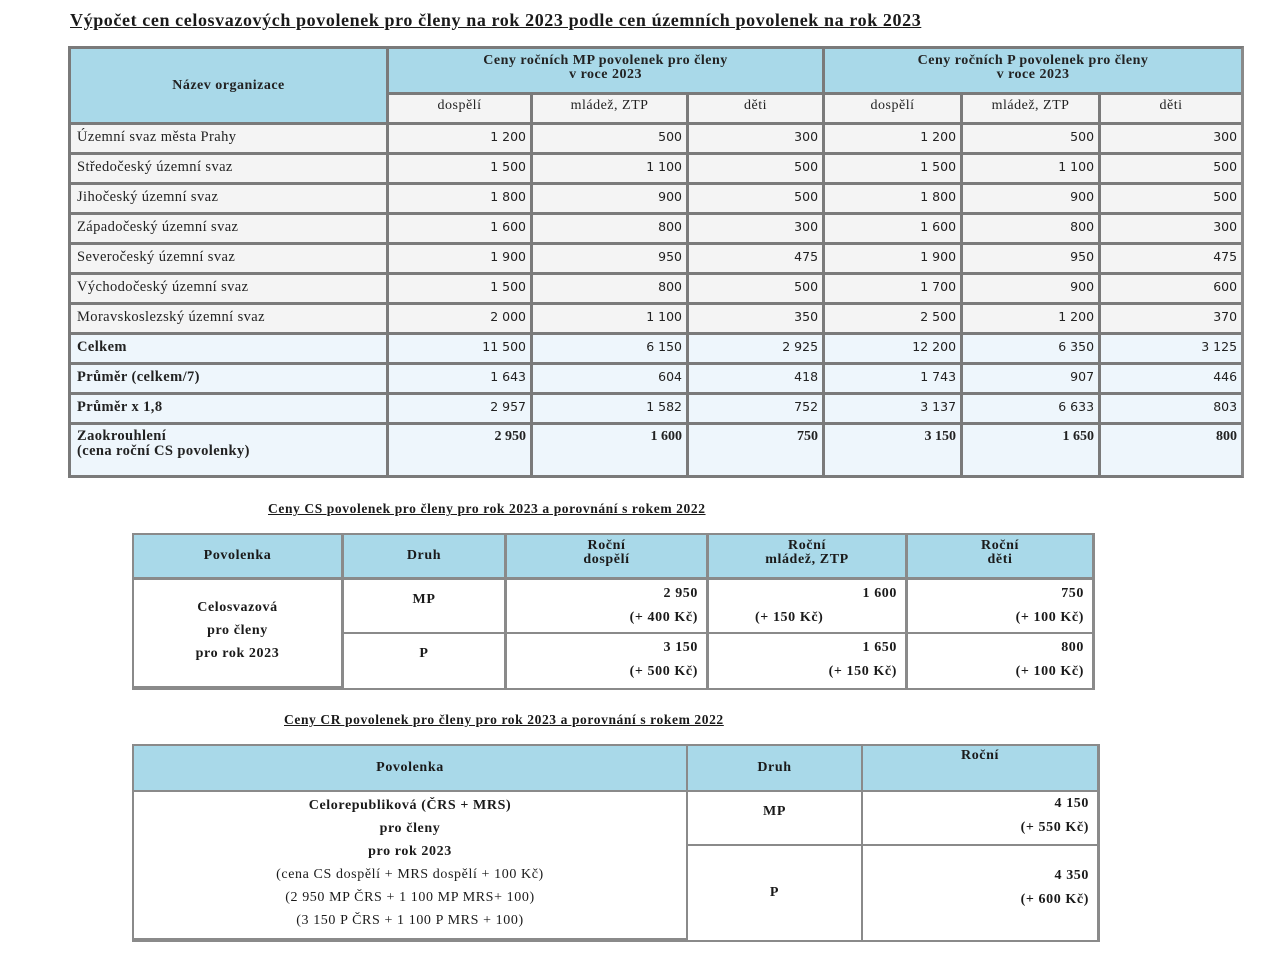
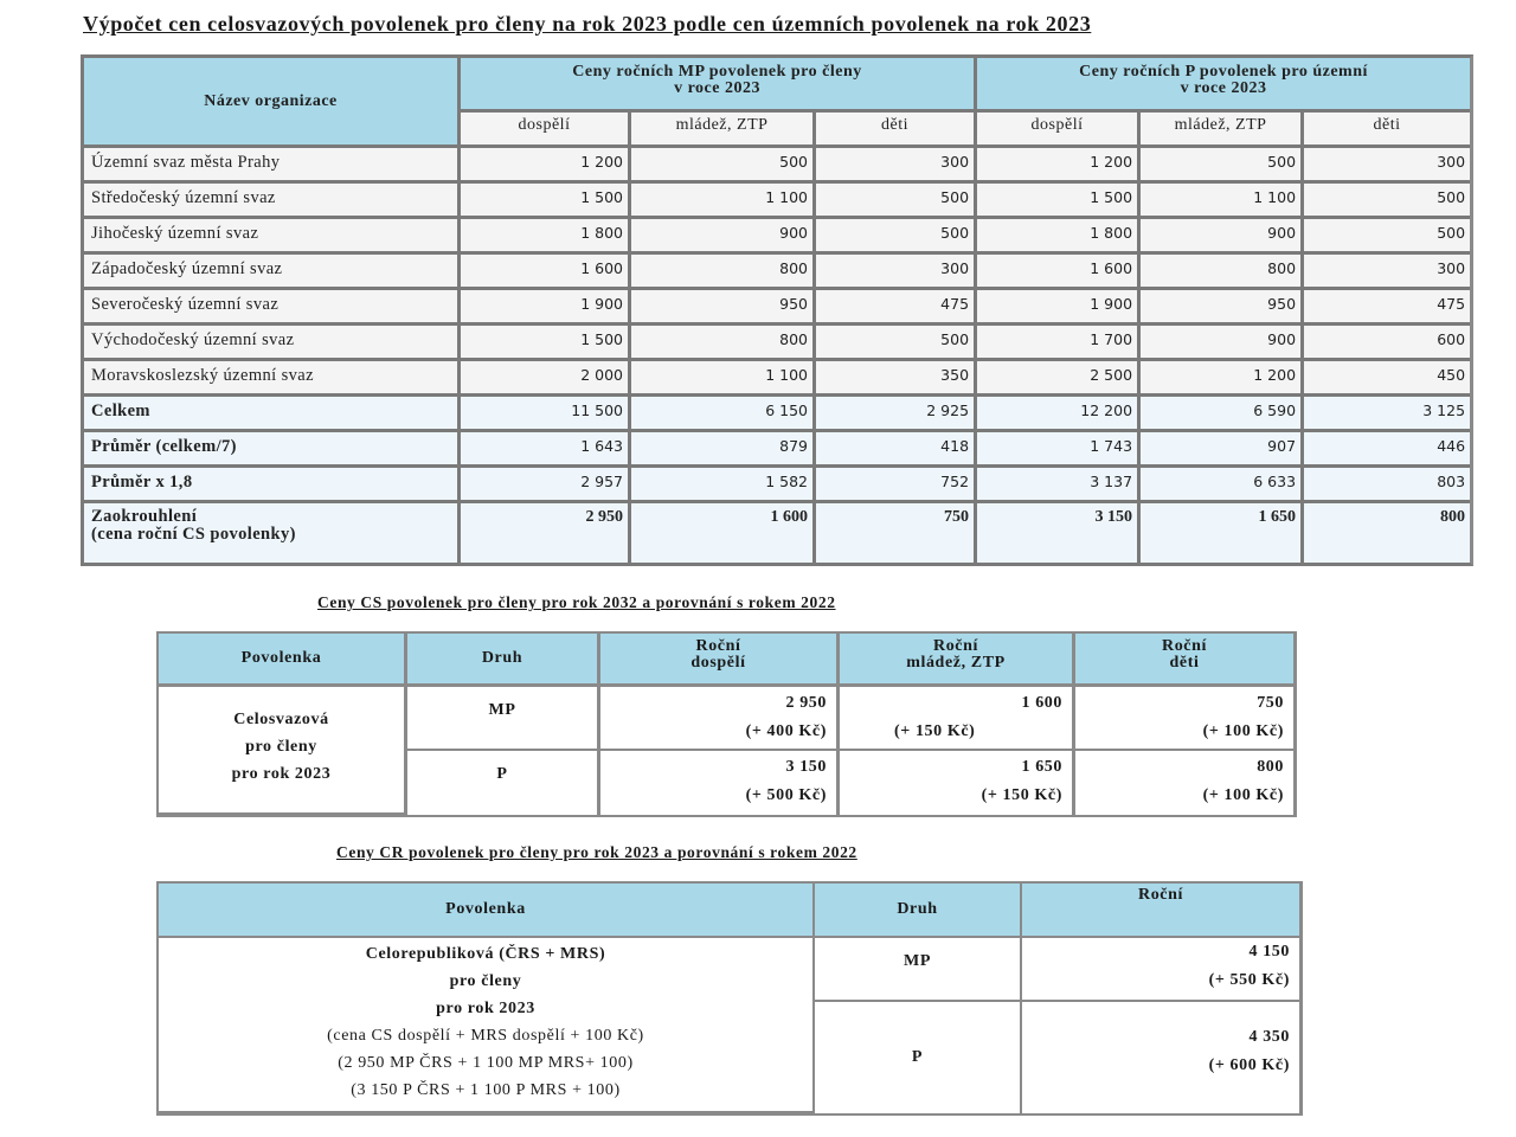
  Výpočet cen celosvazových povolenek pro členy na rok 2023 podle cen územních povolenek na rok 2023
- Název organizace	Ceny ročních MP povolenek pro členy v roce 2023	Ceny ročních P povolenek pro členy v roce 2023
+ Název organizace	Ceny ročních MP povolenek pro členy v roce 2023	Ceny ročních P povolenek pro územní v roce 2023
  dospělí	mládež, ZTP	děti	dospělí	mládež, ZTP	děti
  Územní svaz města Prahy	1 200	500	300	1 200	500	300
  Středočeský územní svaz	1 500	1 100	500	1 500	1 100	500
  Jihočeský územní svaz	1 800	900	500	1 800	900	500
  Západočeský územní svaz	1 600	800	300	1 600	800	300
  Severočeský územní svaz	1 900	950	475	1 900	950	475
  Východočeský územní svaz	1 500	800	500	1 700	900	600
- Moravskoslezský územní svaz	2 000	1 100	350	2 500	1 200	370
+ Moravskoslezský územní svaz	2 000	1 100	350	2 500	1 200	450
- Celkem	11 500	6 150	2 925	12 200	6 350	3 125
+ Celkem	11 500	6 150	2 925	12 200	6 590	3 125
- Průměr (celkem/7)	1 643	604	418	1 743	907	446
+ Průměr (celkem/7)	1 643	879	418	1 743	907	446
  Průměr x 1,8	2 957	1 582	752	3 137	6 633	803
  Zaokrouhlení (cena roční CS povolenky)	2 950	1 600	750	3 150	1 650	800
- Ceny CS povolenek pro členy pro rok 2023 a porovnání s rokem 2022
+ Ceny CS povolenek pro členy pro rok 2032 a porovnání s rokem 2022
  Povolenka	Druh	Roční dospělí	Roční mládež, ZTP	Roční děti
  Celosvazová pro členy pro rok 2023	MP	2 950 (+ 400 Kč)	1 600 (+ 150 Kč)	750 (+ 100 Kč)
  P	3 150 (+ 500 Kč)	1 650 (+ 150 Kč)	800 (+ 100 Kč)
  Ceny CR povolenek pro členy pro rok 2023 a porovnání s rokem 2022
  Povolenka	Druh	Roční
  Celorepubliková (ČRS + MRS) pro členy pro rok 2023 (cena CS dospělí + MRS dospělí + 100 Kč) (2 950 MP ČRS + 1 100 MP MRS+ 100) (3 150 P ČRS + 1 100 P MRS + 100)	MP	4 150 (+ 550 Kč)
  P	4 350 (+ 600 Kč)
